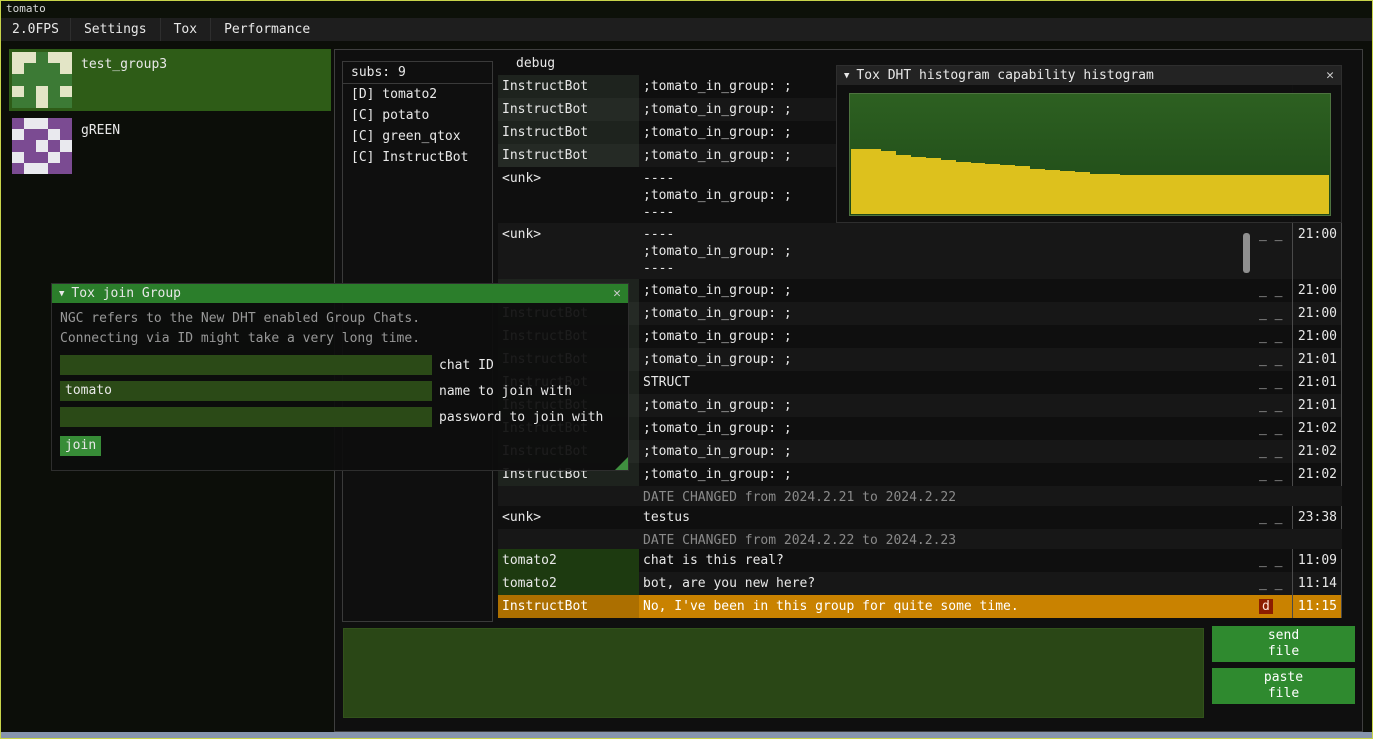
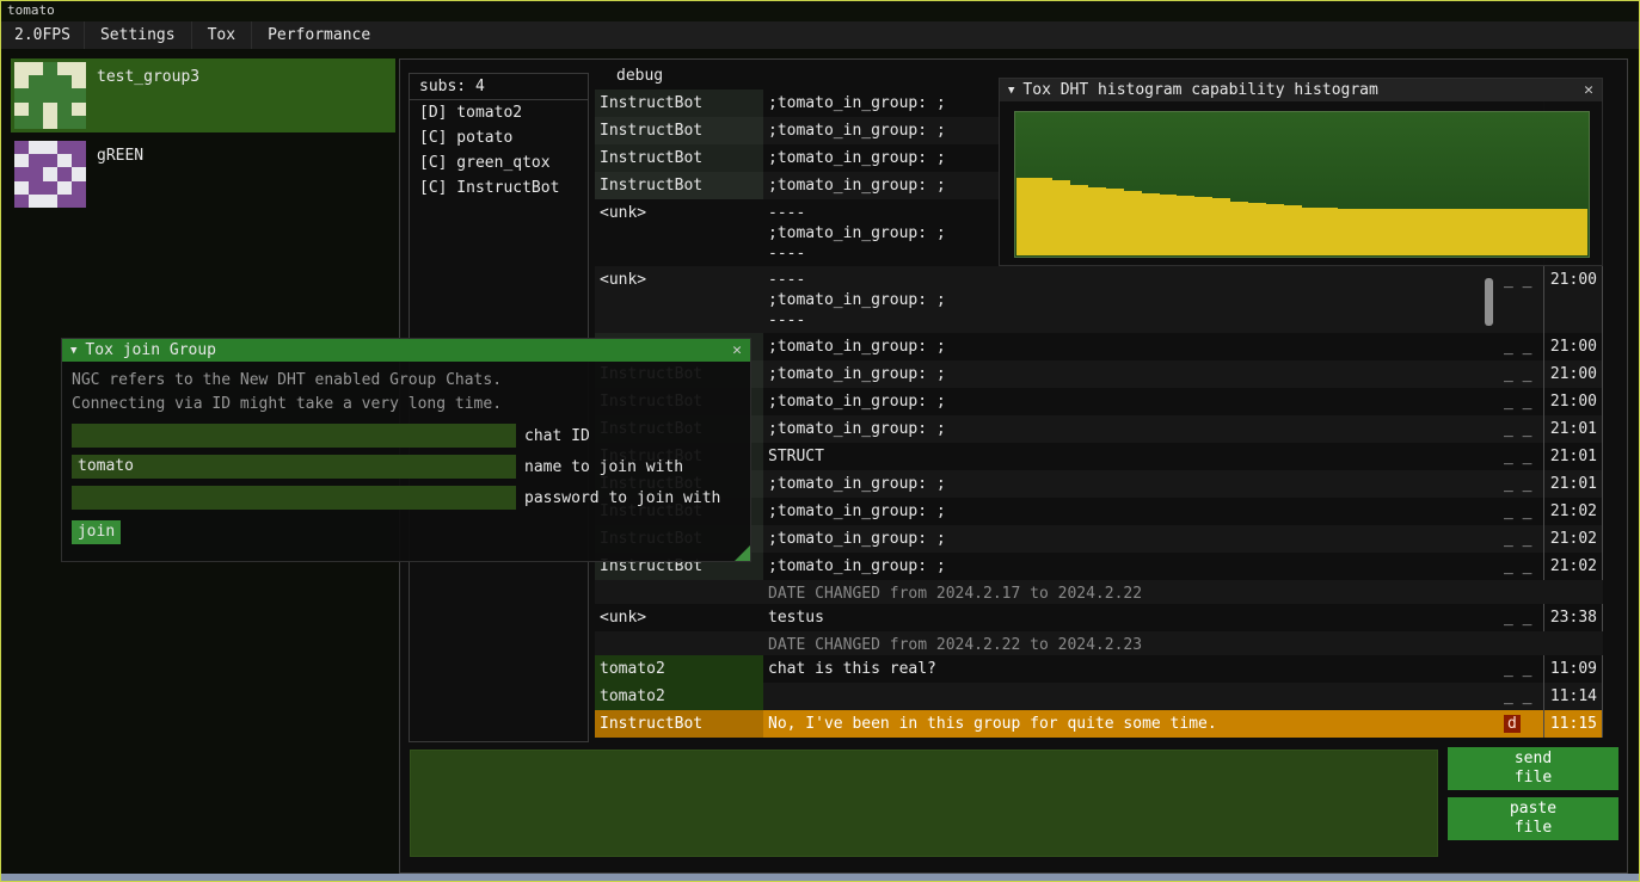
  tomato
  2.0FPS
  Settings
  Tox
  Performance
  test_group3
  gREEN
- subs: 9
+ subs: 4
  [D] tomato2
  [C] potato
  [C] green_qtox
  [C] InstructBot
  debug
  InstructBot
  ;tomato_in_group: ;
  InstructBot
  ;tomato_in_group: ;
  InstructBot
  ;tomato_in_group: ;
  InstructBot
  ;tomato_in_group: ;
  <unk>
  ----
  ;tomato_in_group: ;
  ----
  <unk>
  ----
  ;tomato_in_group: ;
  ----
  _ _
  21:00
  ;tomato_in_group: ;
  _ _
  21:00
  ;tomato_in_group: ;
  _ _
  21:00
  ;tomato_in_group: ;
  _ _
  21:00
  ;tomato_in_group: ;
  _ _
  21:01
  STRUCT
  _ _
  21:01
  ;tomato_in_group: ;
  _ _
  21:01
  ;tomato_in_group: ;
  _ _
  21:02
  ;tomato_in_group: ;
  _ _
  21:02
  InstructBot
  ;tomato_in_group: ;
  _ _
  21:02
- DATE CHANGED from 2024.2.21 to 2024.2.22
+ DATE CHANGED from 2024.2.17 to 2024.2.22
  <unk>
  testus
  _ _
  23:38
  DATE CHANGED from 2024.2.22 to 2024.2.23
  tomato2
  chat is this real?
  _ _
  11:09
  tomato2
- bot, are you new here?
  _ _
  11:14
  InstructBot
  No, I've been in this group for quite some time.
  d
  11:15
  send
  file
  paste
  file
  ▼
  Tox join Group
  ✕
  NGC refers to the New DHT enabled Group Chats.
  Connecting via ID might take a very long time.
  chat ID
  tomato
  name to join with
  password to join with
  join
  ▼
  Tox DHT histogram capability histogram
  ✕
